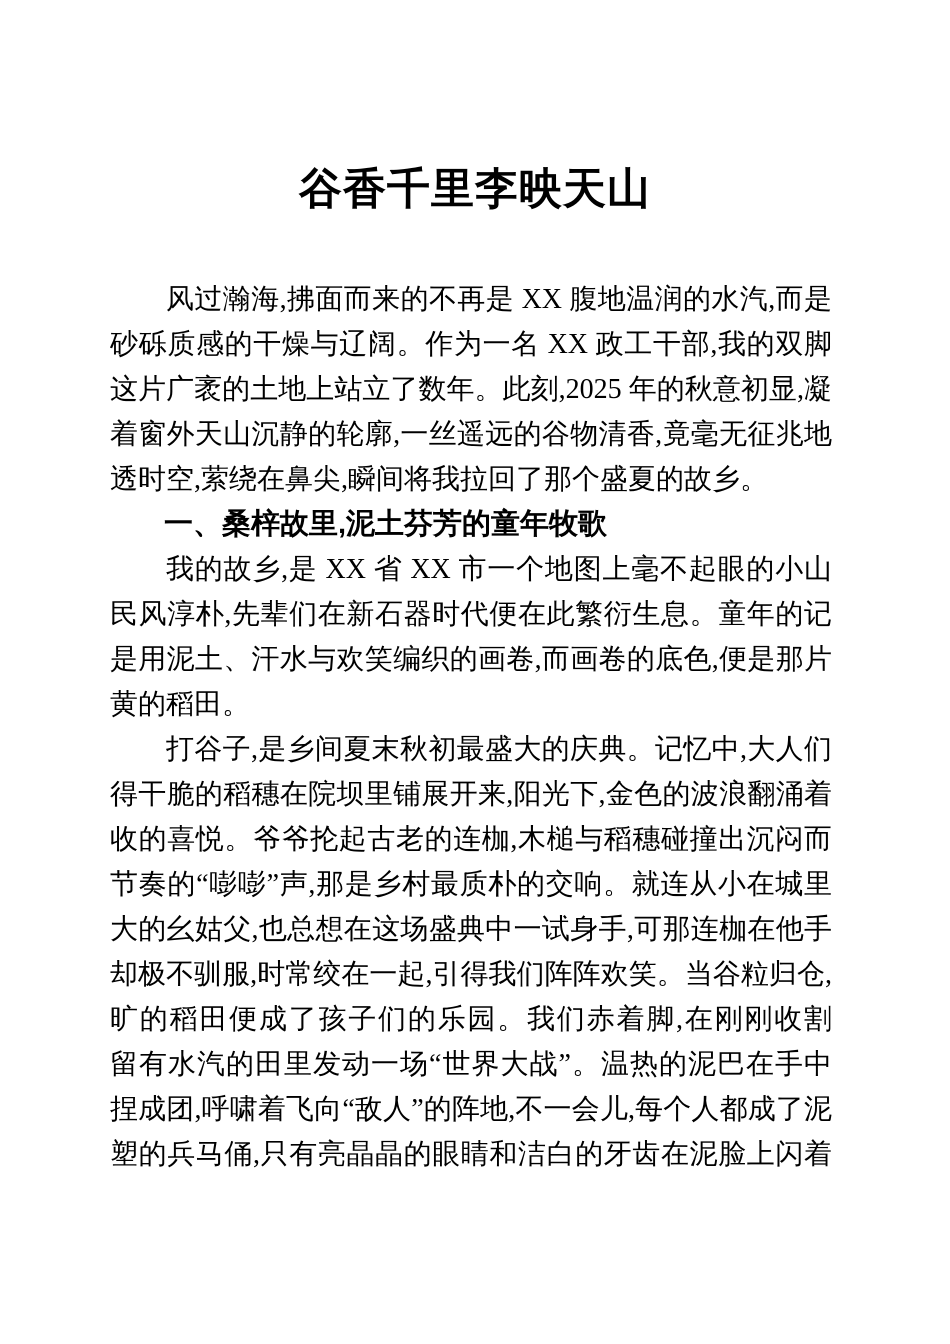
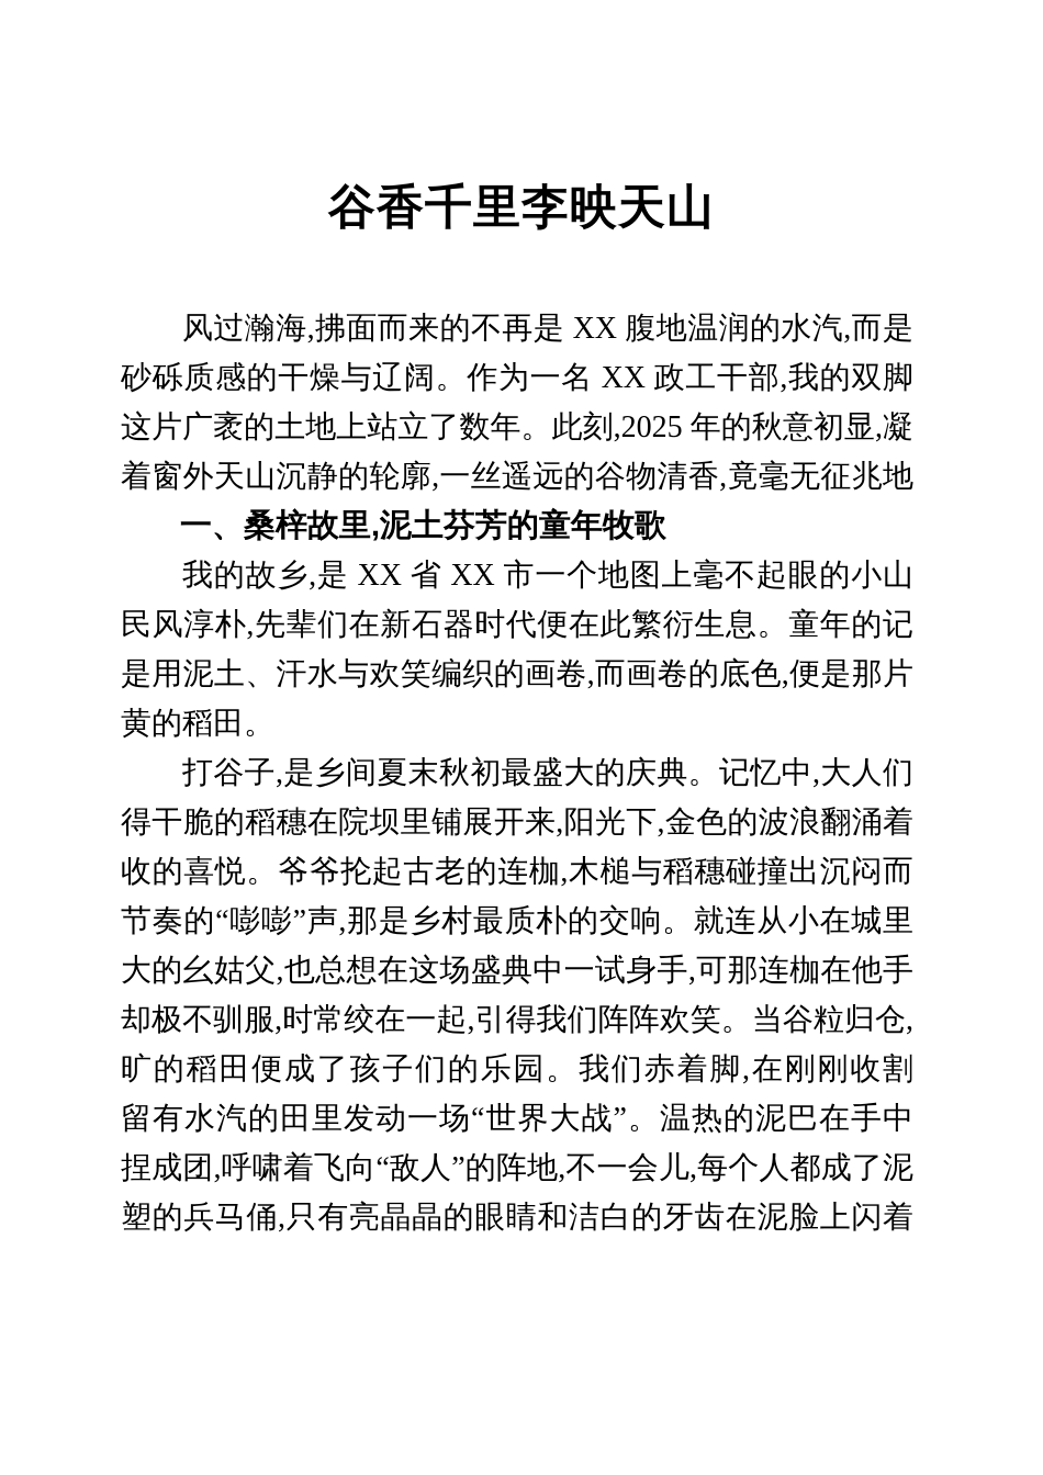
  谷香千里李映天山
  风过瀚海,拂面而来的不再是 XX 腹地温润的水汽,而是
  砂砾质感的干燥与辽阔。作为一名 XX 政工干部,我的双脚
  这片广袤的土地上站立了数年。此刻,2025 年的秋意初显,凝
  着窗外天山沉静的轮廓,一丝遥远的谷物清香,竟毫无征兆地
- 透时空,萦绕在鼻尖,瞬间将我拉回了那个盛夏的故乡。
  一、桑梓故里,泥土芬芳的童年牧歌
  我的故乡,是 XX 省 XX 市一个地图上毫不起眼的小山
  民风淳朴,先辈们在新石器时代便在此繁衍生息。童年的记
  是用泥土、汗水与欢笑编织的画卷,而画卷的底色,便是那片
  黄的稻田。
  打谷子,是乡间夏末秋初最盛大的庆典。记忆中,大人们
  得干脆的稻穗在院坝里铺展开来,阳光下,金色的波浪翻涌着
  收的喜悦。爷爷抡起古老的连枷,木槌与稻穗碰撞出沉闷而
  节奏的“嘭嘭”声,那是乡村最质朴的交响。就连从小在城里
  大的幺姑父,也总想在这场盛典中一试身手,可那连枷在他手
  却极不驯服,时常绞在一起,引得我们阵阵欢笑。当谷粒归仓,
  旷的稻田便成了孩子们的乐园。我们赤着脚,在刚刚收割
  留有水汽的田里发动一场“世界大战”。温热的泥巴在手中
  捏成团,呼啸着飞向“敌人”的阵地,不一会儿,每个人都成了泥
  塑的兵马俑,只有亮晶晶的眼睛和洁白的牙齿在泥脸上闪着
